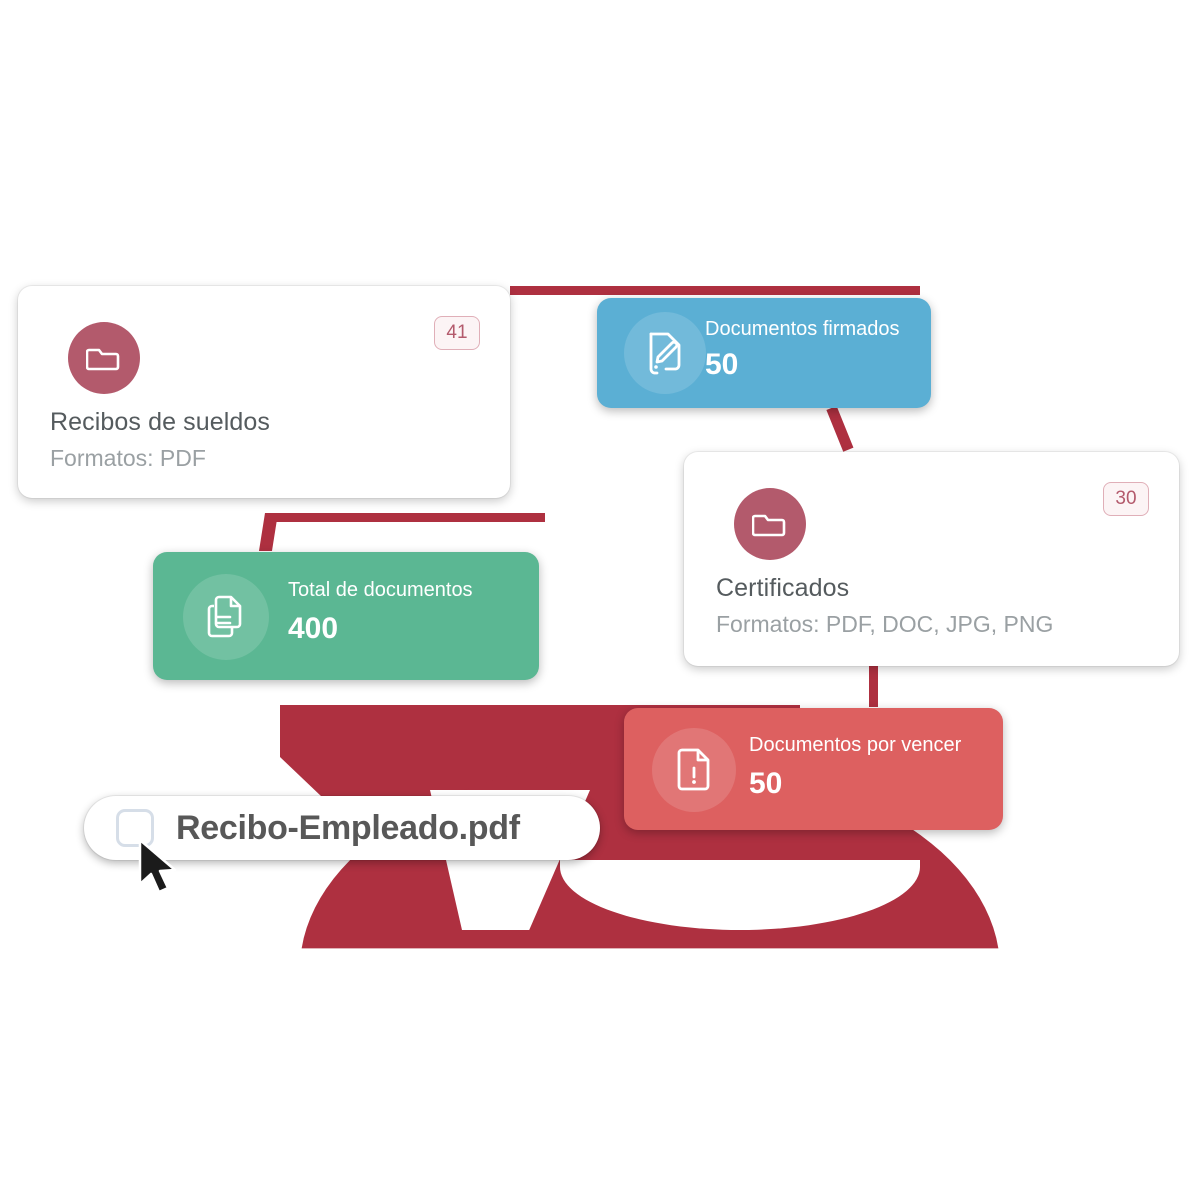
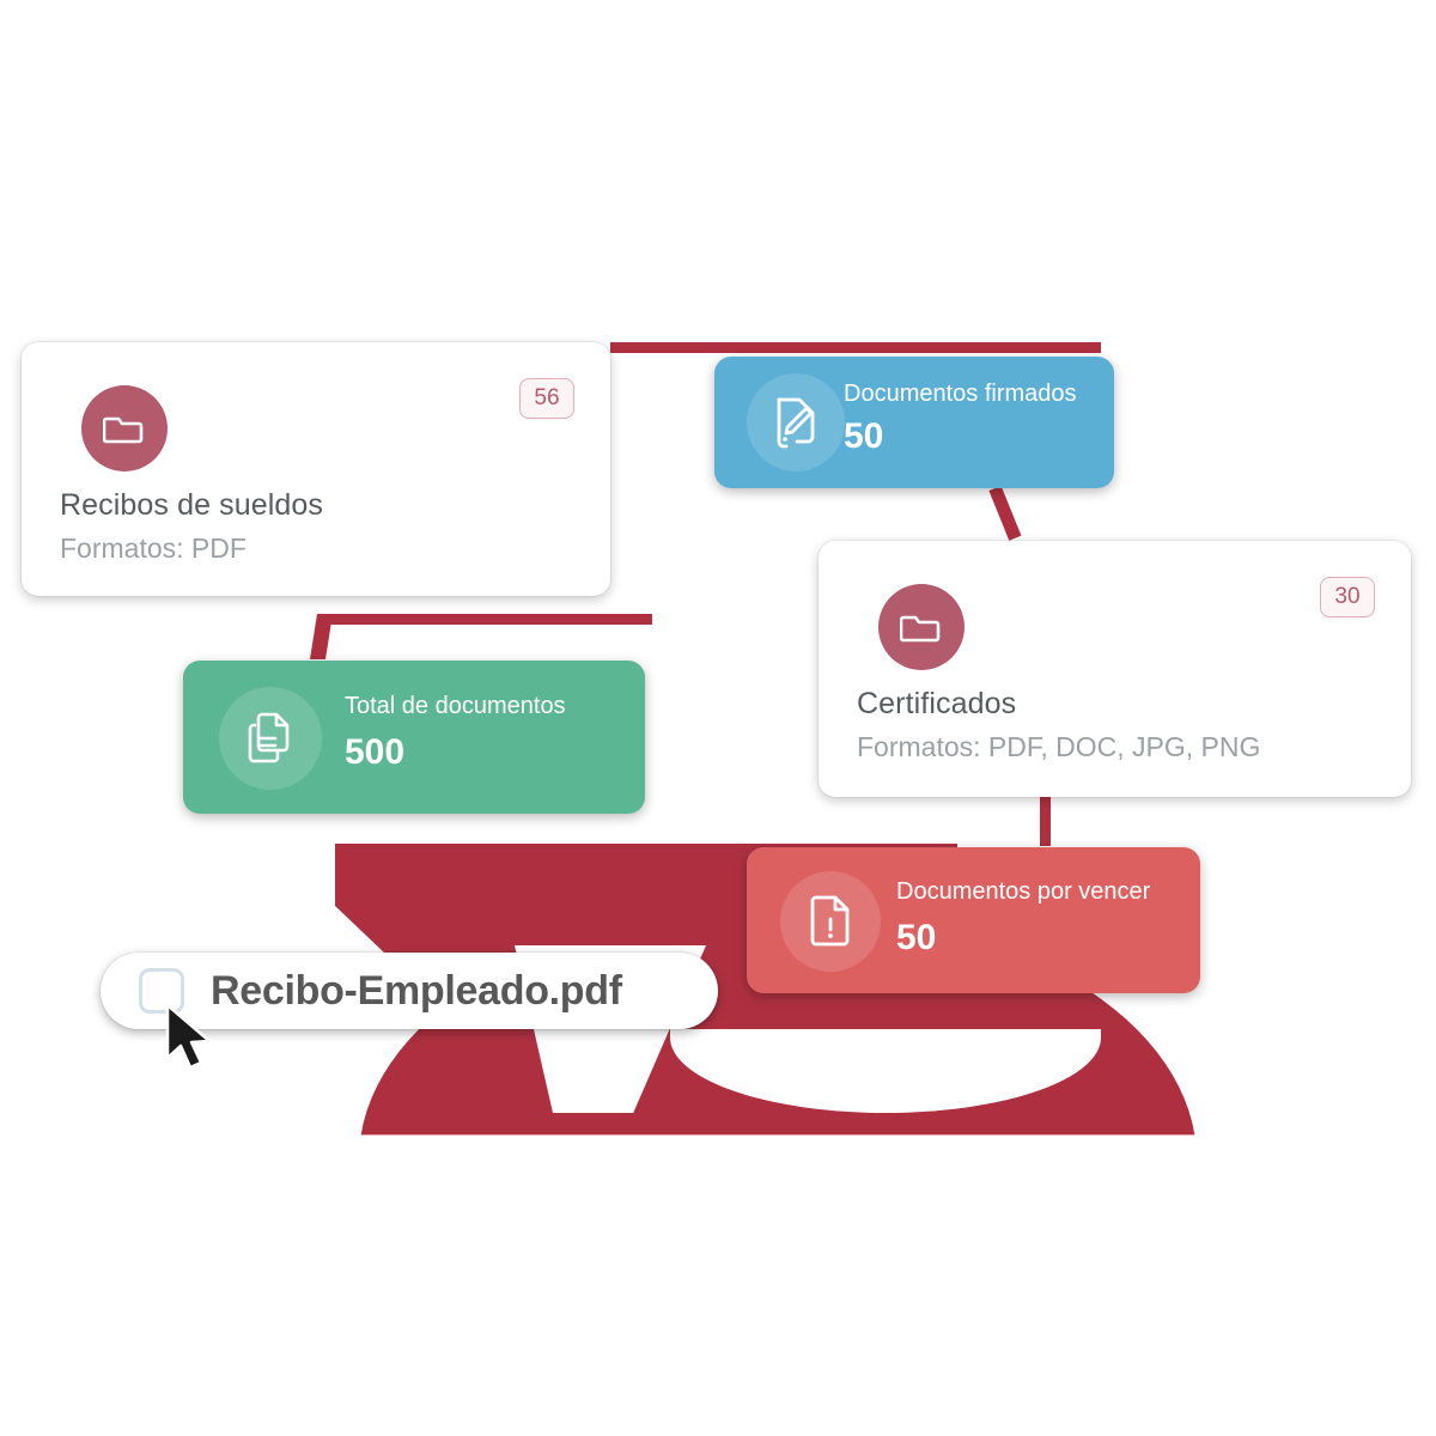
- 41
+ 56
  Recibos de sueldos
  Formatos: PDF
  30
  Certificados
  Formatos: PDF, DOC, JPG, PNG
  Documentos firmados
  50
  Total de documentos
- 400
+ 500
  Documentos por vencer
  50
  Recibo-Empleado.pdf
